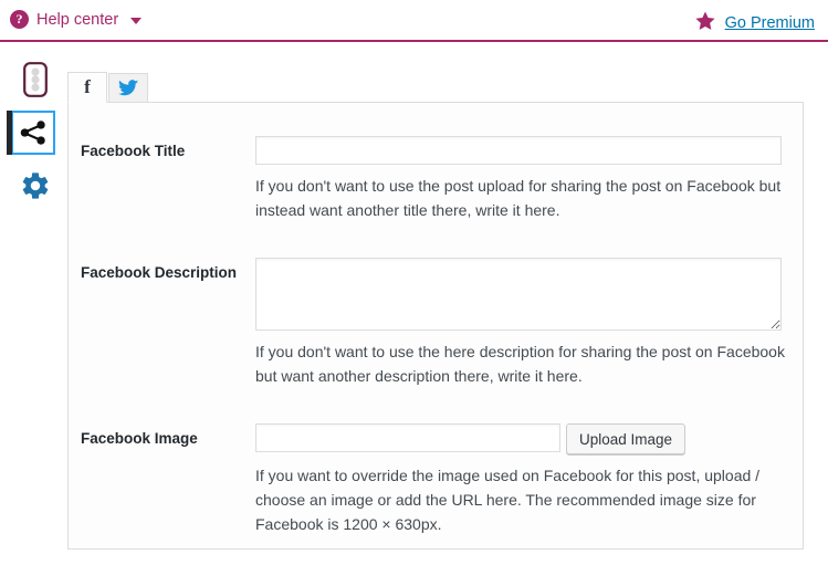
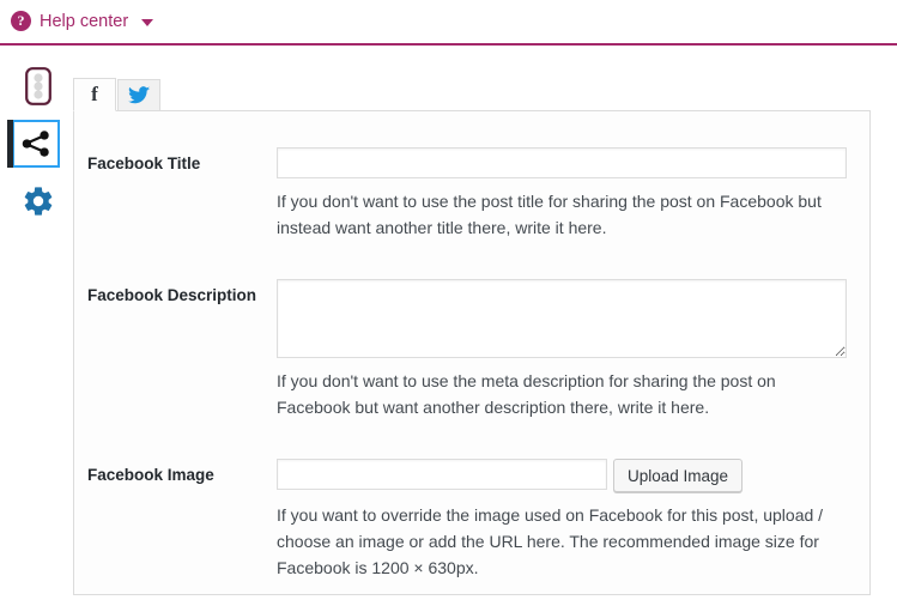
  ?
  Help center
- Go Premium
  f
  Facebook Title
- If you don't want to use the post upload for sharing the post on Facebook but instead want another title there, write it here.
+ If you don't want to use the post title for sharing the post on Facebook but instead want another title there, write it here.
  Facebook Description
- If you don't want to use the here description for sharing the post on Facebook but want another description there, write it here.
+ If you don't want to use the meta description for sharing the post on Facebook but want another description there, write it here.
  Facebook Image
  Upload Image
  If you want to override the image used on Facebook for this post, upload / choose an image or add the URL here. The recommended image size for Facebook is 1200 × 630px.
